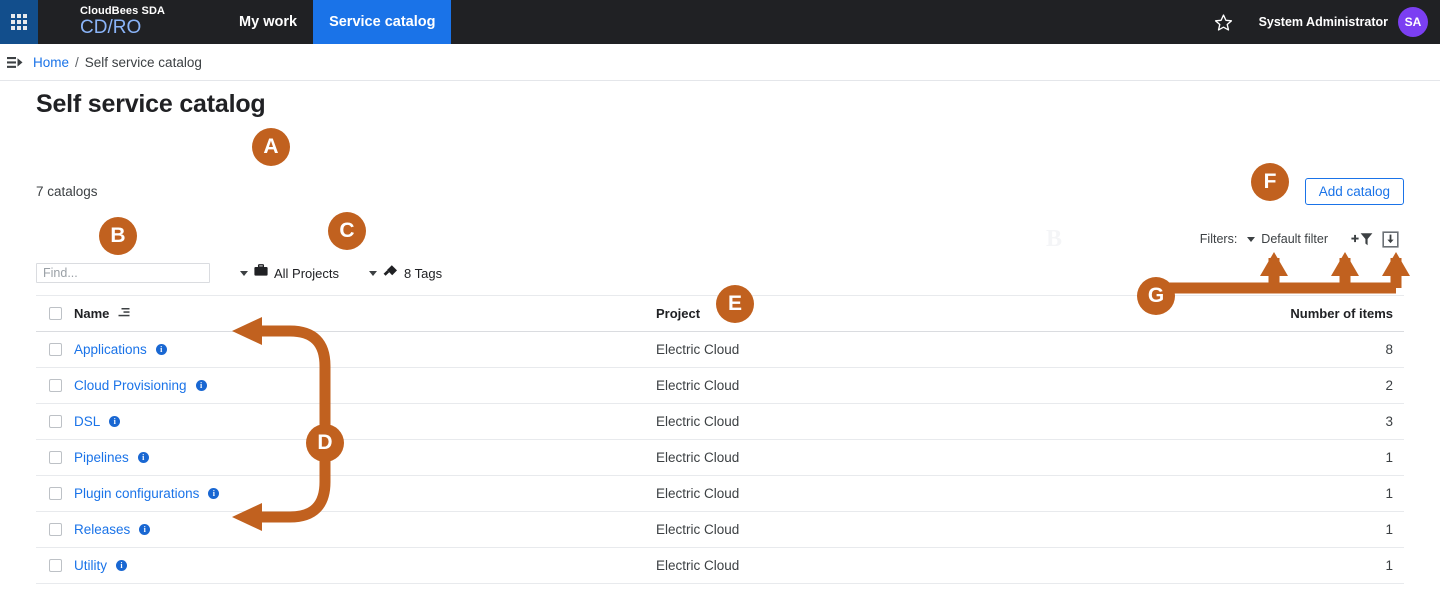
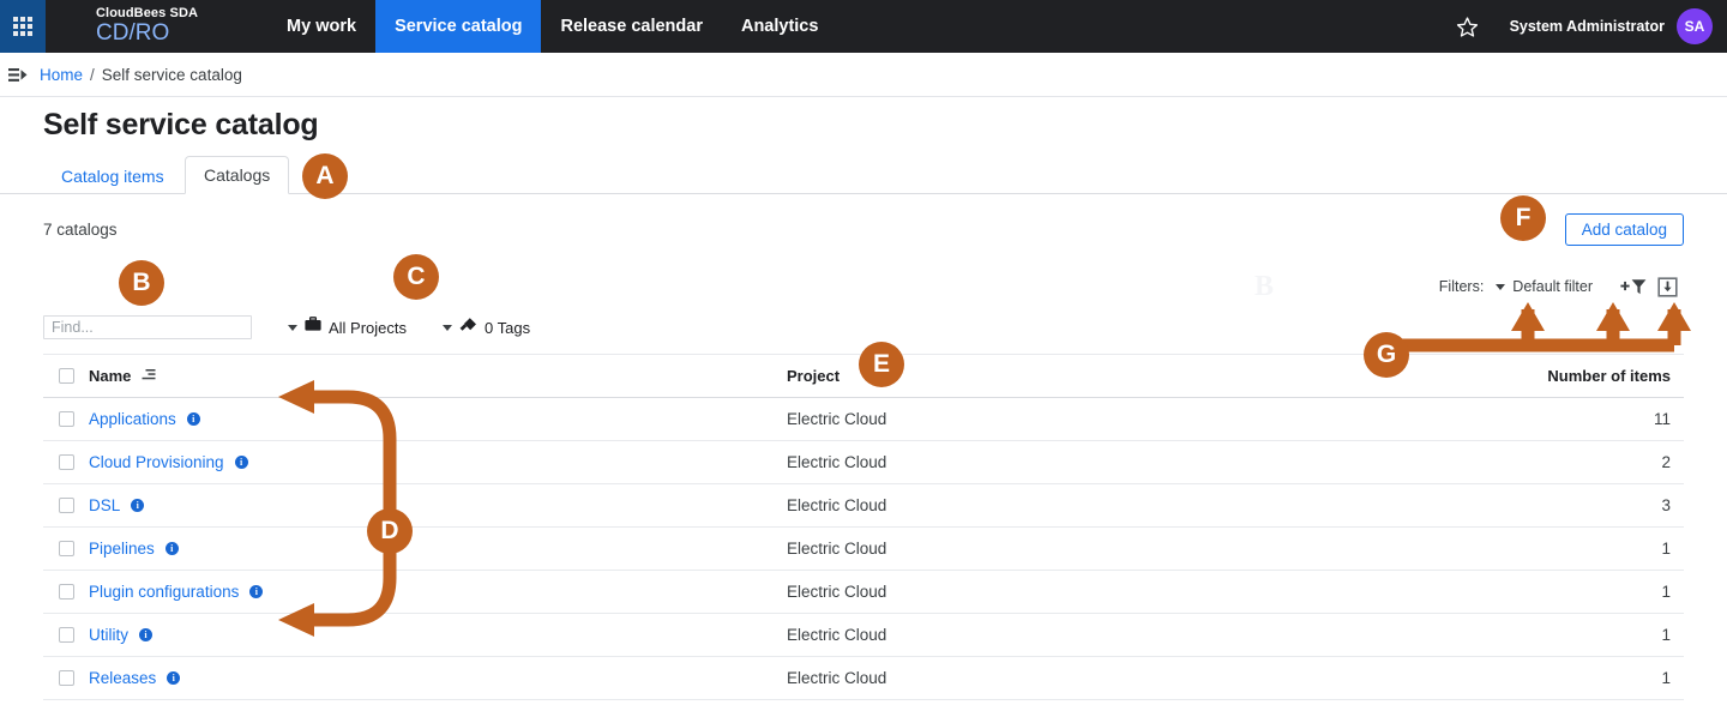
  CloudBees SDA
  CD/RO
  My work
  Service catalog
+ Release calendar
+ Analytics
  System Administrator
  SA
  Home
  /
  Self service catalog
  Self service catalog
+ Catalog items
+ Catalogs
  7 catalogs
  Add catalog
  Filters:
  Default filter
  Find...
  All Projects
- 8 Tags
+ 0 Tags
  Name
  Project
  Number of items
  Applications
  i
  Electric Cloud
- 8
+ 11
  Cloud Provisioning
  i
  Electric Cloud
  2
  DSL
  i
  Electric Cloud
  3
  Pipelines
  i
  Electric Cloud
  1
  Plugin configurations
  i
  Electric Cloud
  1
- Releases
+ Utility
  i
  Electric Cloud
  1
- Utility
+ Releases
  i
  Electric Cloud
  1
  A
  B
  C
  D
  E
  F
  G
